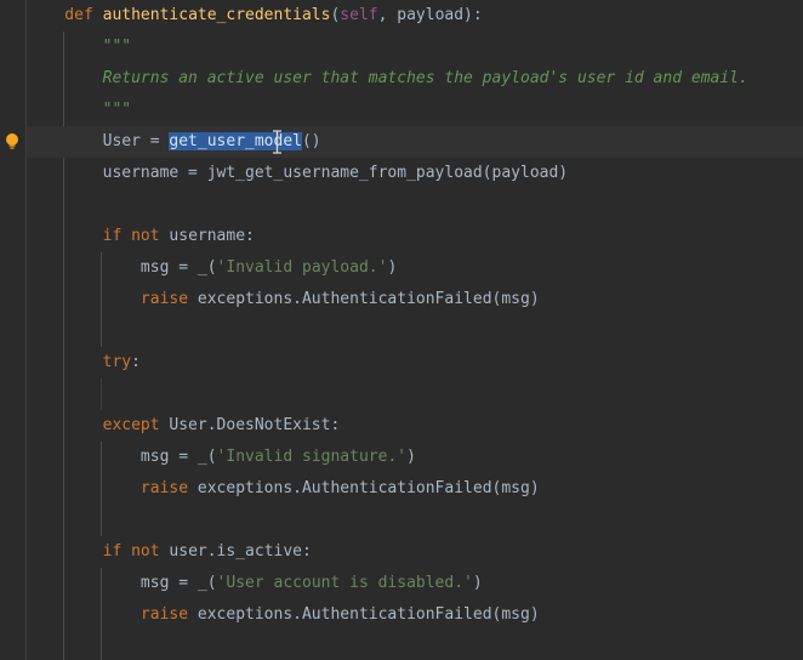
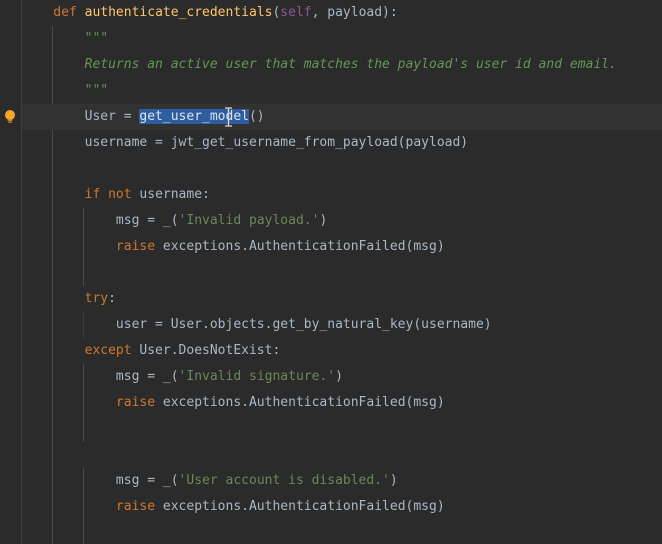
  def authenticate_credentials(self, payload):
  """
  Returns an active user that matches the payload's user id and email.
  """
  User = get_user_model()
  username = jwt_get_username_from_payload(payload)
  if not username:
  msg = _('Invalid payload.')
  raise exceptions.AuthenticationFailed(msg)
  try:
+ user = User.objects.get_by_natural_key(username)
  except User.DoesNotExist:
  msg = _('Invalid signature.')
  raise exceptions.AuthenticationFailed(msg)
- if not user.is_active:
  msg = _('User account is disabled.')
  raise exceptions.AuthenticationFailed(msg)
